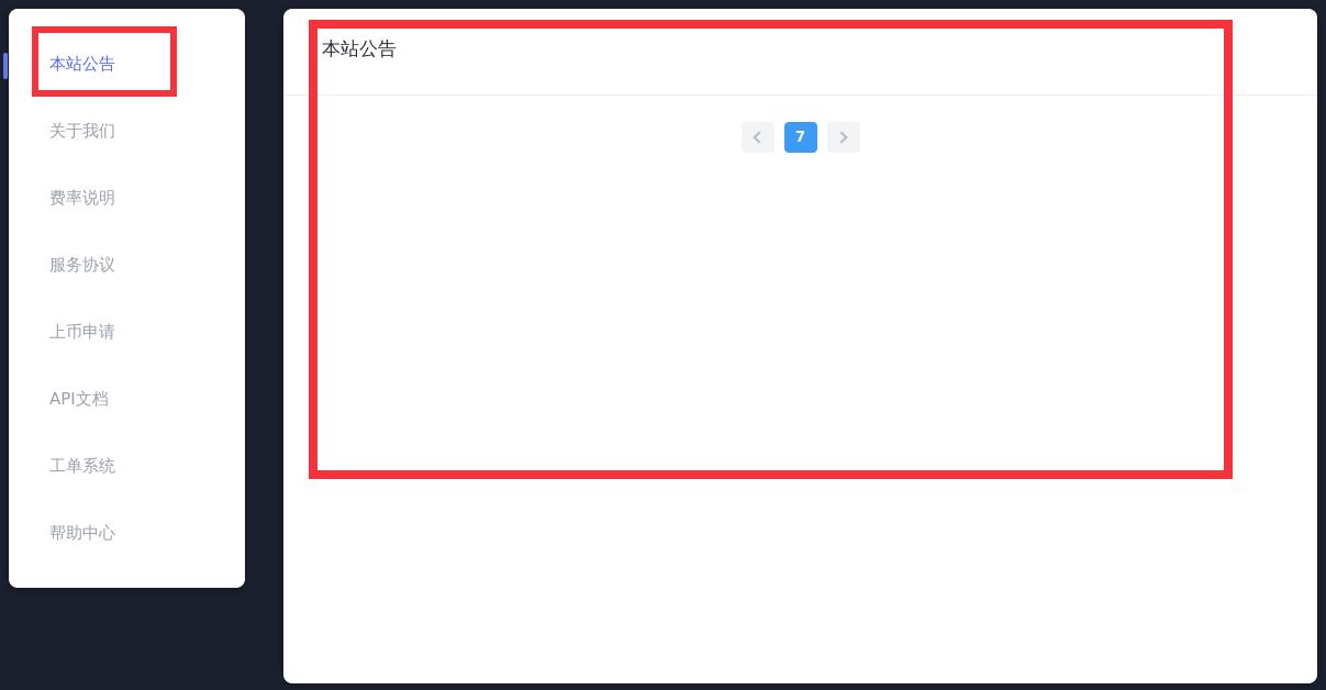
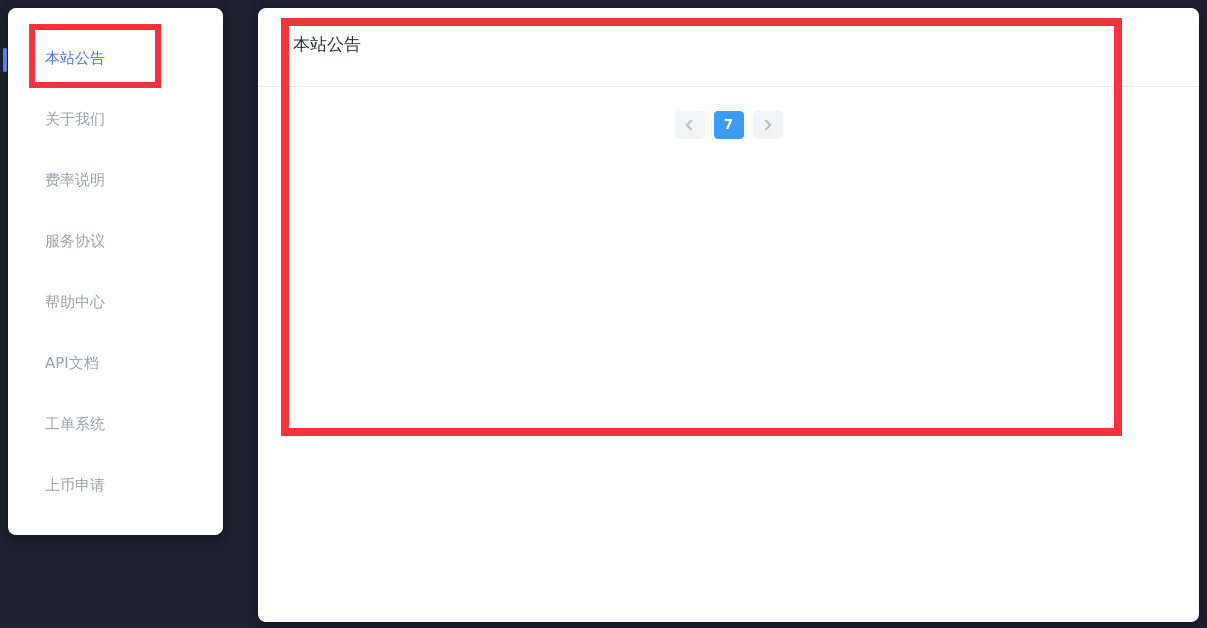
  本站公告
  关于我们
  费率说明
  服务协议
- 上币申请
+ 帮助中心
  API文档
  工单系统
- 帮助中心
+ 上币申请
  本站公告
  7
